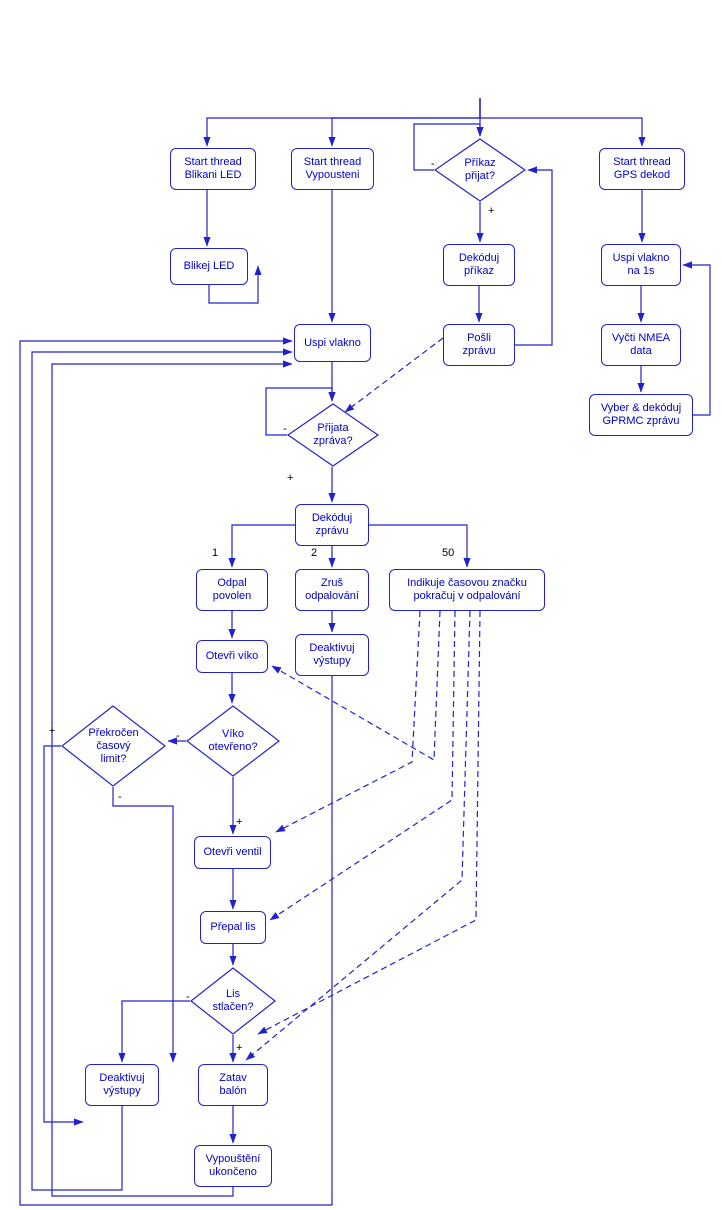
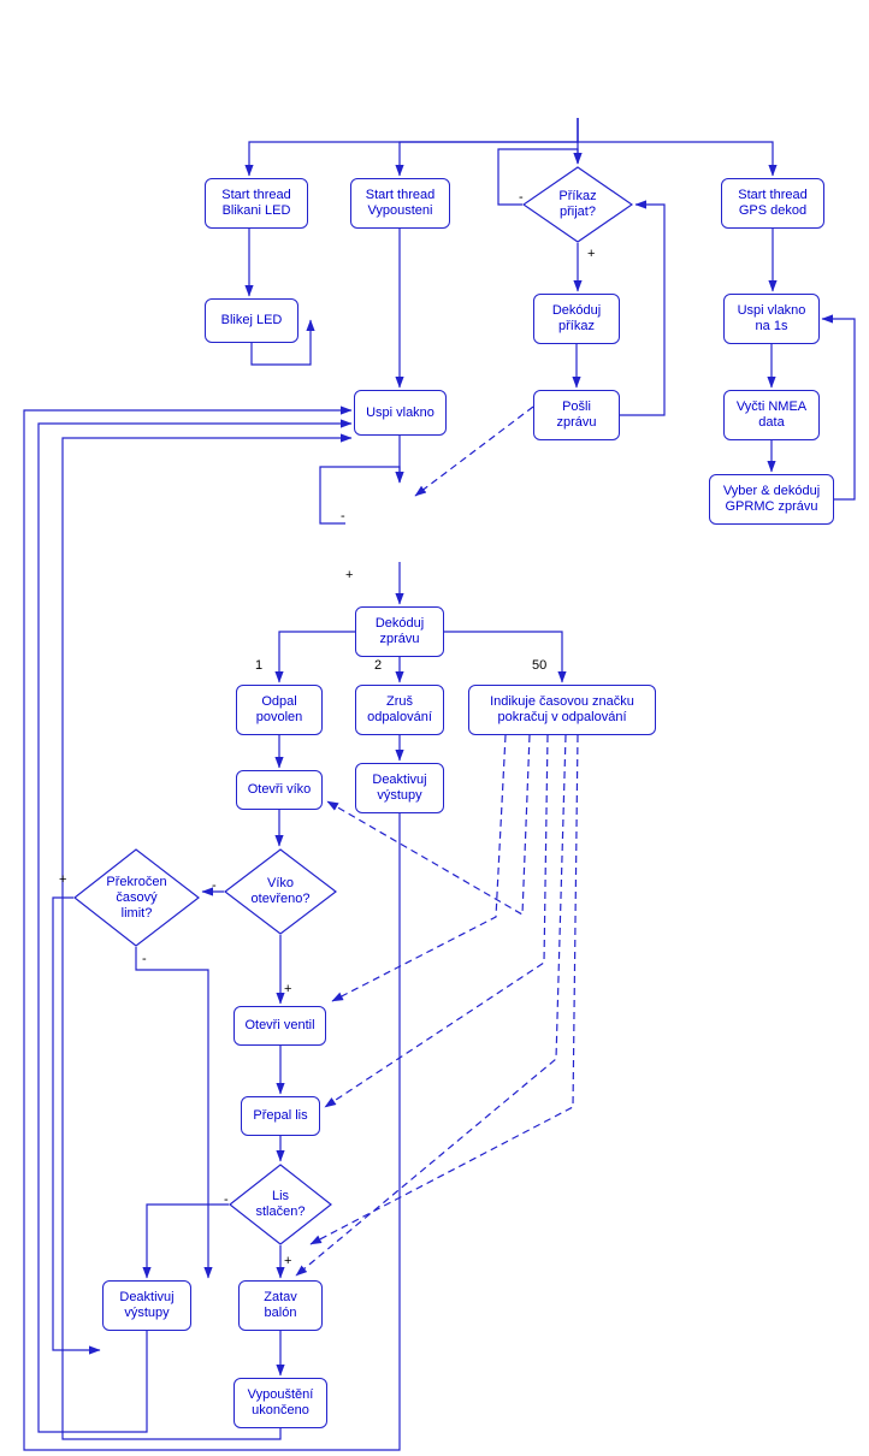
  Start thread
  Blikani LED
  Start thread
  Vypousteni
  Start thread
  GPS dekod
  Blikej LED
  Dekóduj
  příkaz
  Uspi vlakno
  na 1s
  Pošli
  zprávu
  Uspi vlakno
  Vyčti NMEA
  data
  Vyber & dekóduj
  GPRMC zprávu
  Dekóduj
  zprávu
  Odpal
  povolen
  Zruš
  odpalování
  Indikuje časovou značku
  pokračuj v odpalování
  Otevři víko
  Deaktivuj
  výstupy
  Otevři ventil
  Přepal lis
  Deaktivuj
  výstupy
  Zatav
  balón
  Vypouštění
  ukončeno
  Příkaz
  přijat?
- Přijata
- zpráva?
  Překročen
  časový
  limit?
  Víko
  otevřeno?
  Lis
  stlačen?
  -
  +
  -
  +
  1
  2
  50
  +
  -
  -
  +
  -
  +
